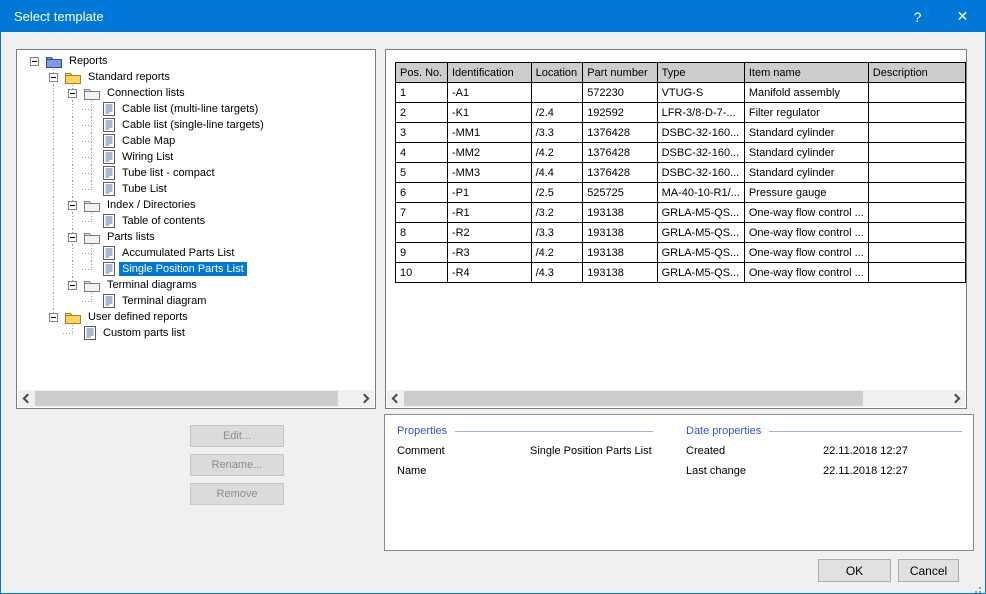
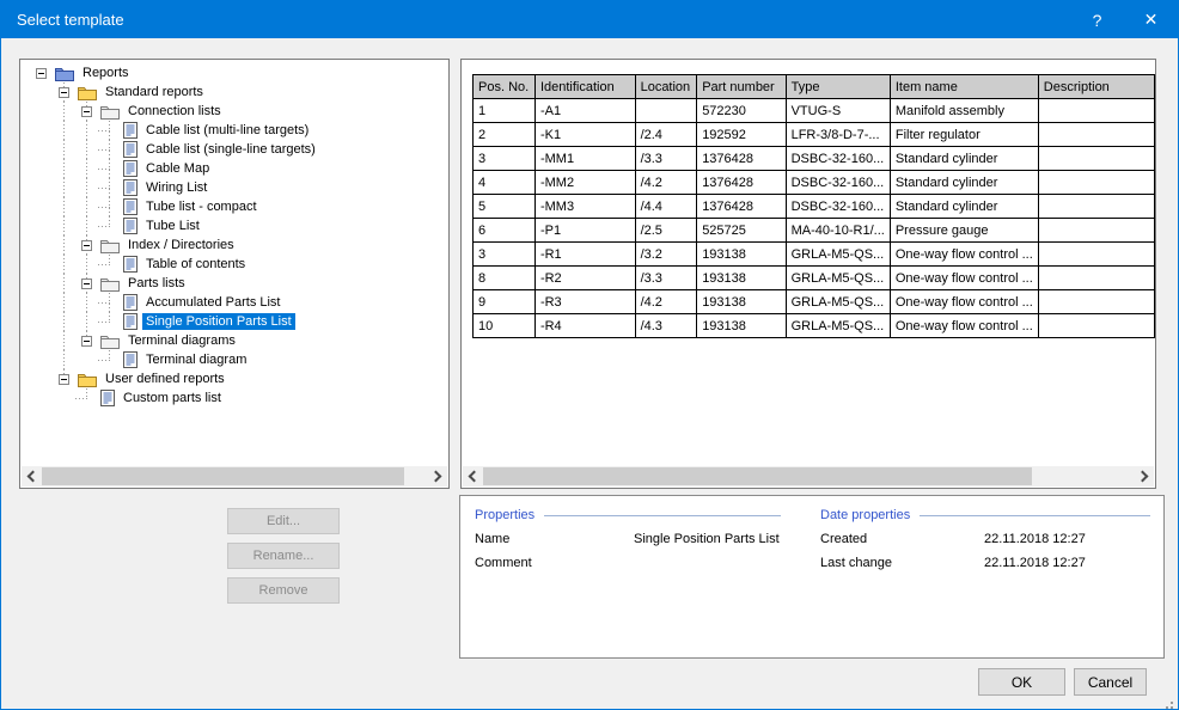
  Select template
  ?
  ✕
  Reports
  Standard reports
  Connection lists
  Cable list (multi-line targets)
  Cable list (single-line targets)
  Cable Map
  Wiring List
  Tube list - compact
  Tube List
  Index / Directories
  Table of contents
  Parts lists
  Accumulated Parts List
  Single Position Parts List
  Terminal diagrams
  Terminal diagram
  User defined reports
  Custom parts list
  Pos. No.	Identification	Location	Part number	Type	Item name	Description
  1	-A1		572230	VTUG-S	Manifold assembly
  2	-K1	/2.4	192592	LFR-3/8-D-7-...	Filter regulator
  3	-MM1	/3.3	1376428	DSBC-32-160...	Standard cylinder
  4	-MM2	/4.2	1376428	DSBC-32-160...	Standard cylinder
  5	-MM3	/4.4	1376428	DSBC-32-160...	Standard cylinder
  6	-P1	/2.5	525725	MA-40-10-R1/...	Pressure gauge
- 7	-R1	/3.2	193138	GRLA-M5-QS...	One-way flow control ...
+ 3	-R1	/3.2	193138	GRLA-M5-QS...	One-way flow control ...
  8	-R2	/3.3	193138	GRLA-M5-QS...	One-way flow control ...
  9	-R3	/4.2	193138	GRLA-M5-QS...	One-way flow control ...
  10	-R4	/4.3	193138	GRLA-M5-QS...	One-way flow control ...
  Edit...
  Rename...
  Remove
  Properties
- Comment
+ Name
  Single Position Parts List
- Name
+ Comment
  Date properties
  Created
  22.11.2018 12:27
  Last change
  22.11.2018 12:27
  OK
  Cancel
